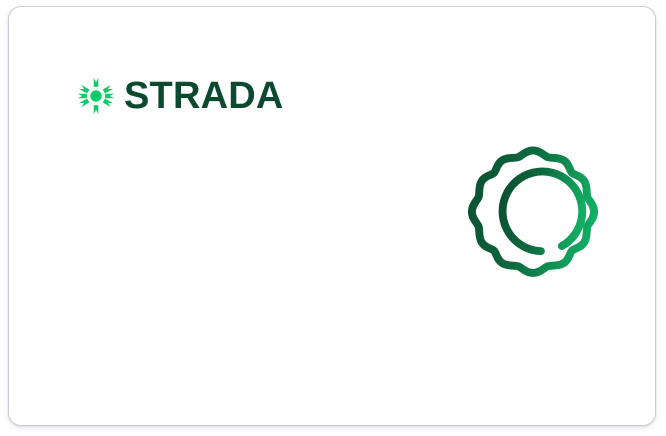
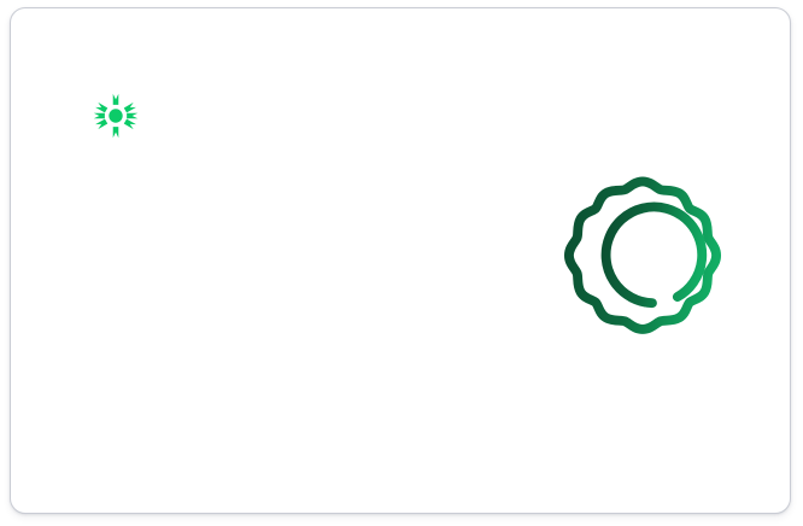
- STRADA
